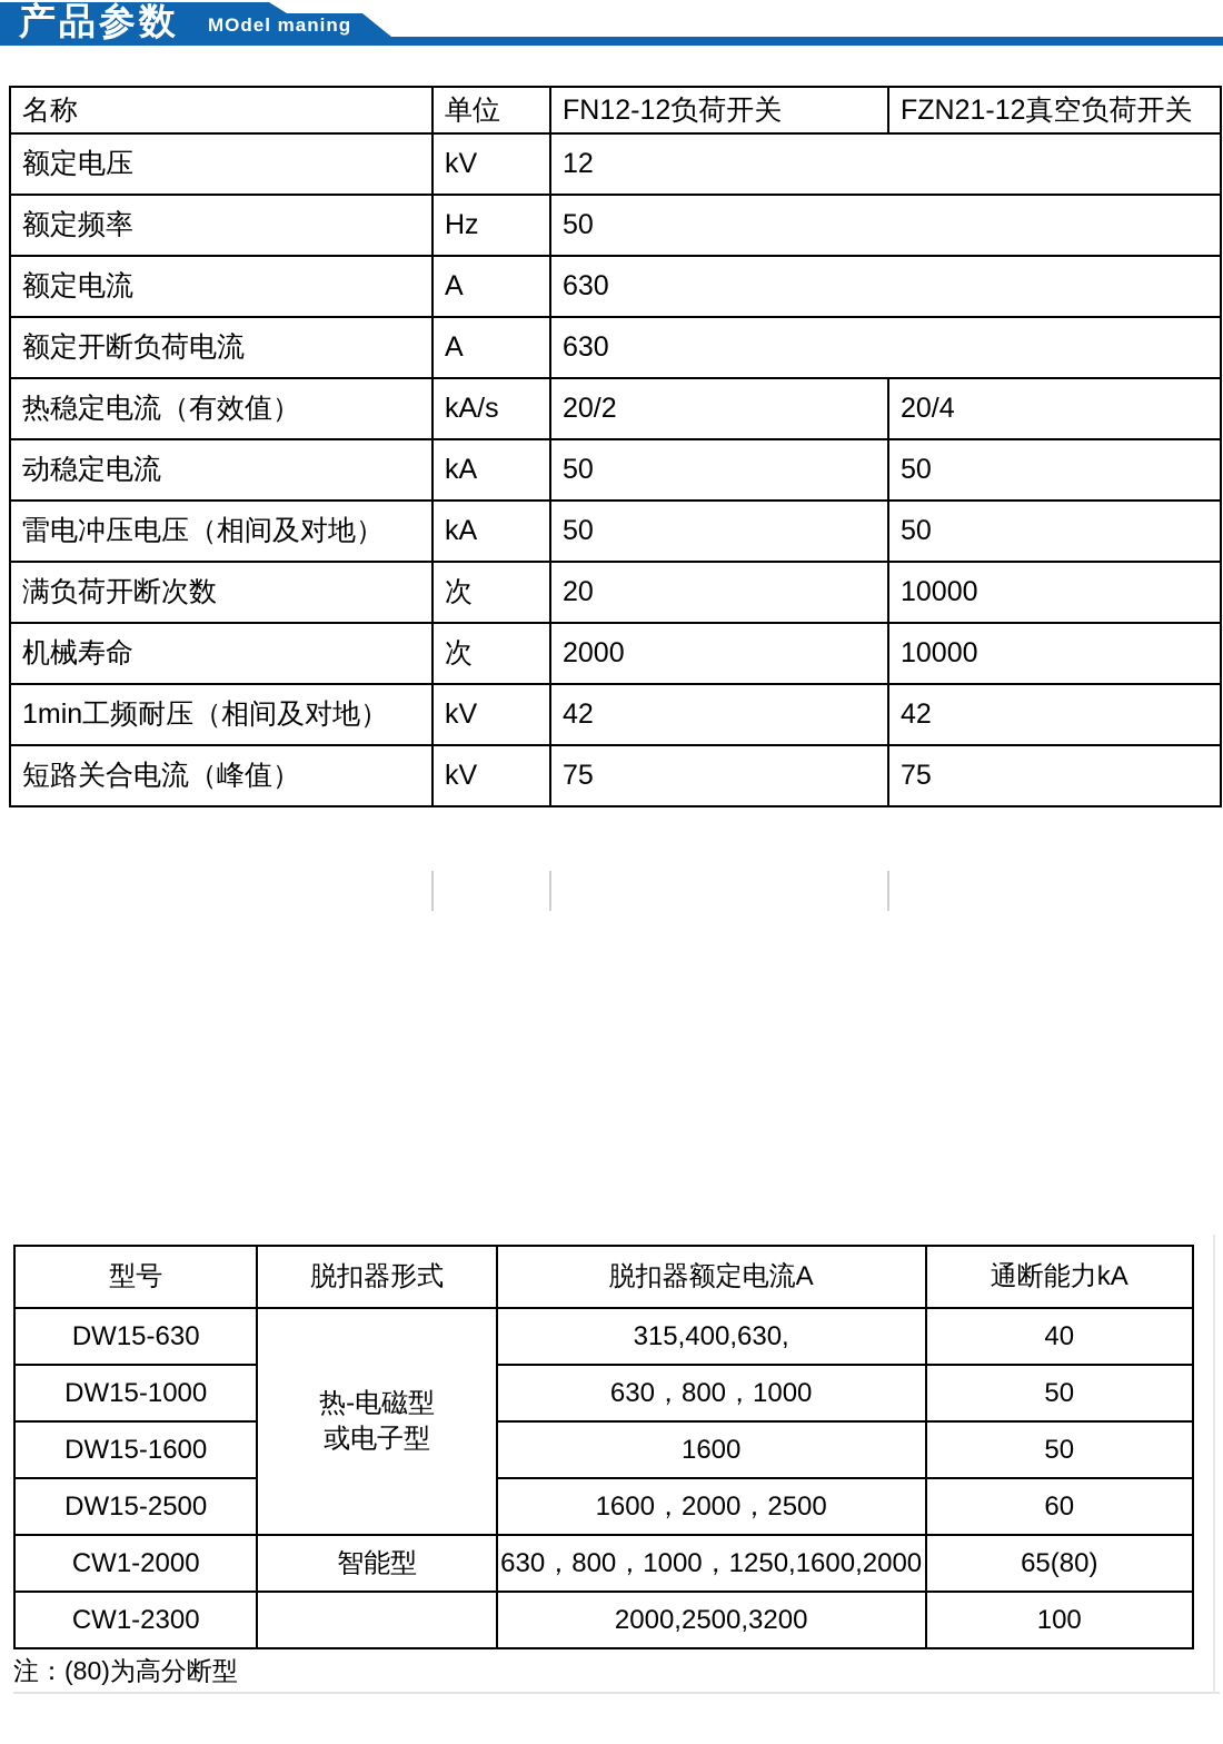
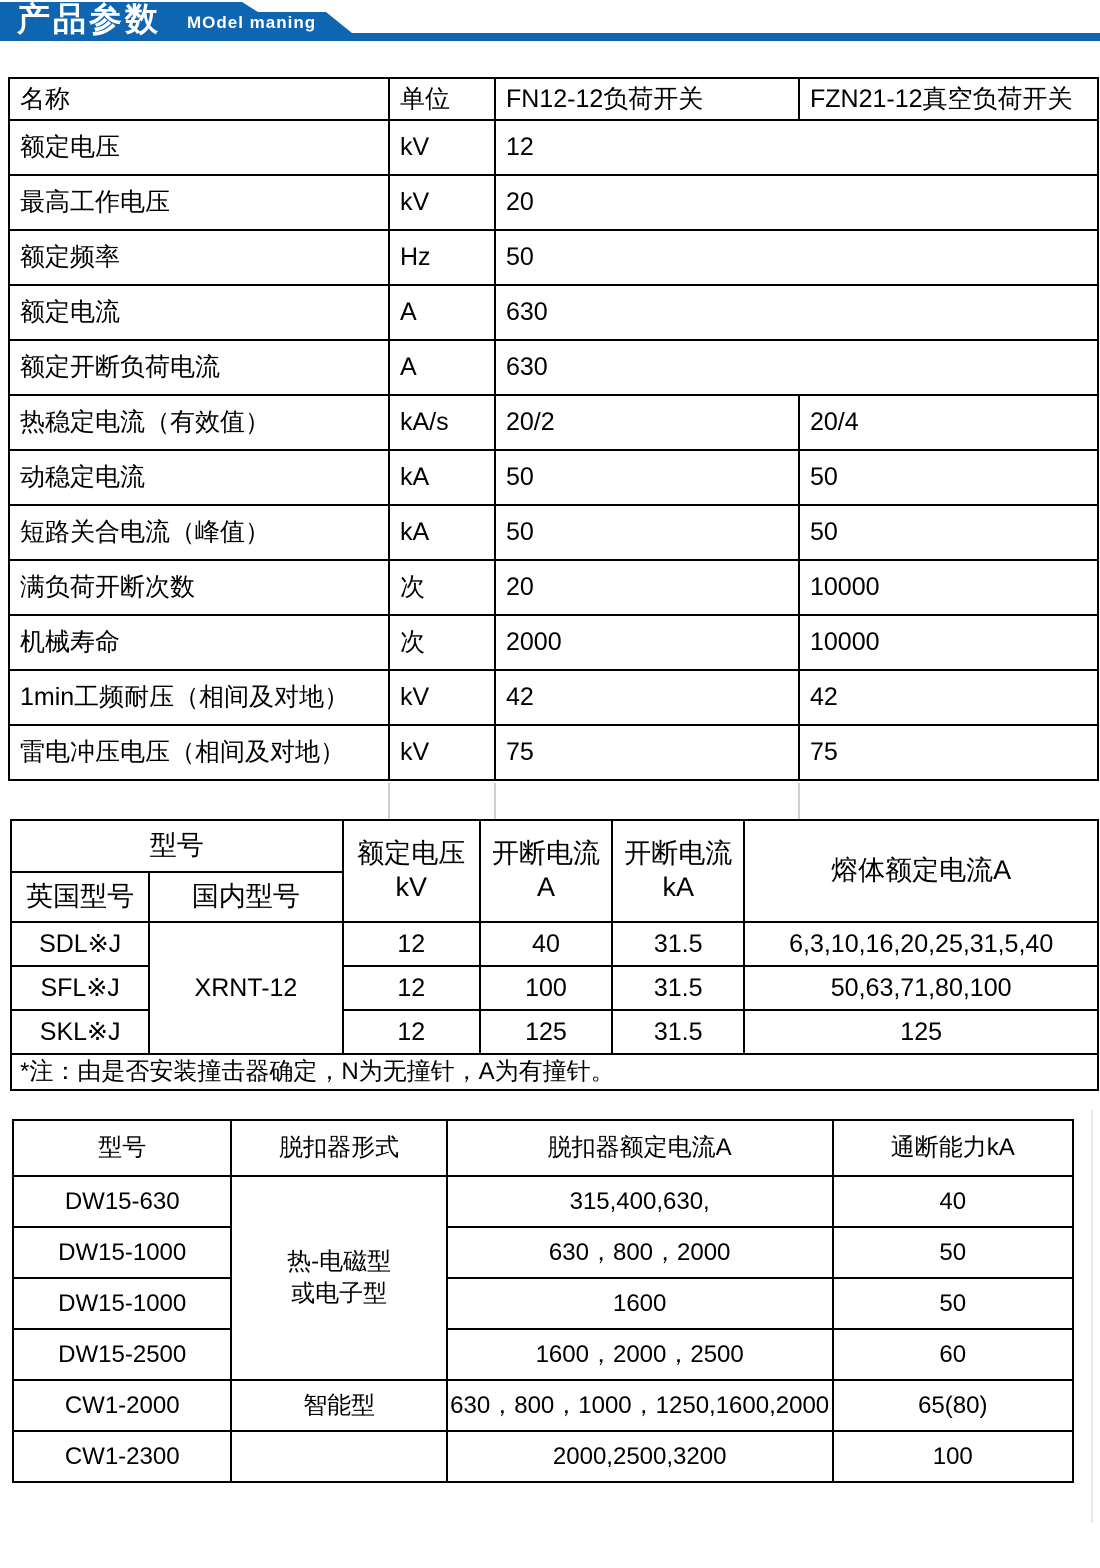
  产品参数
  MOdel maning
  名称	单位	FN12-12负荷开关	FZN21-12真空负荷开关
  额定电压	kV	12
+ 最高工作电压	kV	20
  额定频率	Hz	50
  额定电流	A	630
  额定开断负荷电流	A	630
  热稳定电流（有效值）	kA/s	20/2	20/4
  动稳定电流	kA	50	50
- 雷电冲压电压（相间及对地）	kA	50	50
+ 短路关合电流（峰值）	kA	50	50
  满负荷开断次数	次	20	10000
  机械寿命	次	2000	10000
  1min工频耐压（相间及对地）	kV	42	42
- 短路关合电流（峰值）	kV	75	75
+ 雷电冲压电压（相间及对地）	kV	75	75
+ 型号	额定电压 kV	开断电流 A	开断电流 kA	熔体额定电流A
+ 英国型号	国内型号
+ SDL※J	XRNT-12	12	40	31.5	6,3,10,16,20,25,31,5,40
+ SFL※J	12	100	31.5	50,63,71,80,100
+ SKL※J	12	125	31.5	125
+ *注：由是否安装撞击器确定，N为无撞针，A为有撞针。
  型号	脱扣器形式	脱扣器额定电流A	通断能力kA
  DW15-630	热-电磁型 或电子型	315,400,630,	40
- DW15-1000	630，800，1000	50
+ DW15-1000	630，800，2000	50
- DW15-1600	1600	50
+ DW15-1000	1600	50
  DW15-2500	1600，2000，2500	60
  CW1-2000	智能型	630，800，1000，1250,1600,2000	65(80)
  CW1-2300		2000,2500,3200	100
- 注：(80)为高分断型
